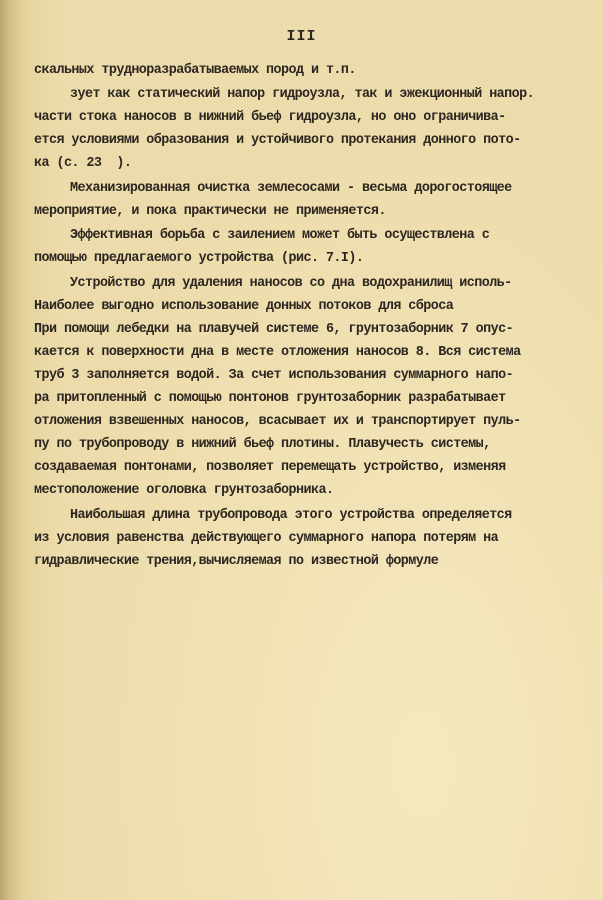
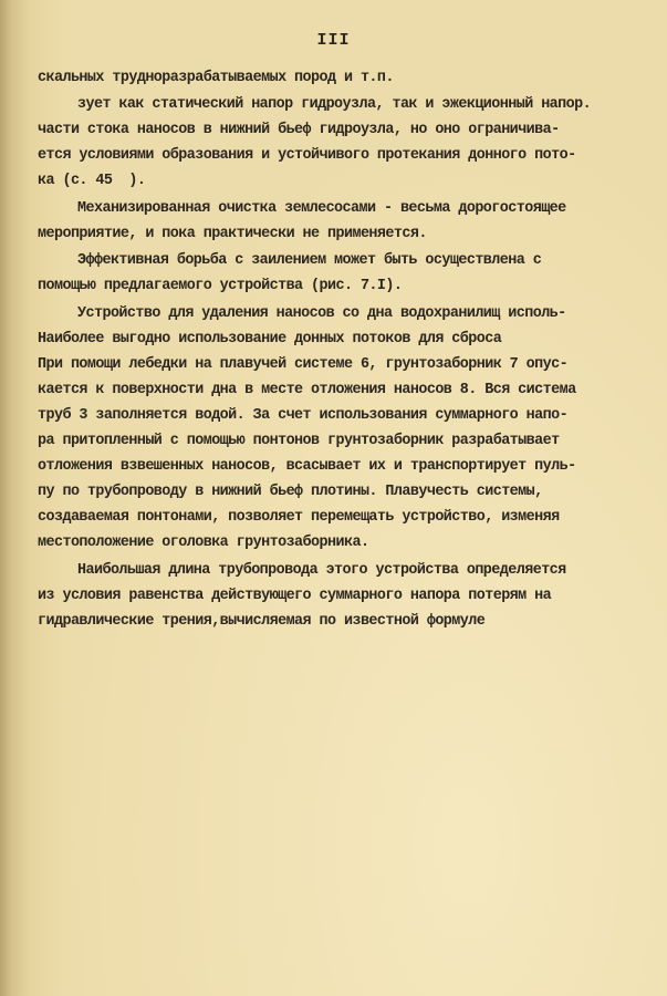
  III
  скальных трудноразрабатываемых пород и т.п.
  зует как статический напор гидроузла, так и эжекционный напор.
  части стока наносов в нижний бьеф гидроузла, но оно ограничива-
  ется условиями образования и устойчивого протекания донного пото-
- ка (с. 23 ).
+ ка (с. 45 ).
  Механизированная очистка землесосами - весьма дорогостоящее
  мероприятие, и пока практически не применяется.
  Эффективная борьба с заилением может быть осуществлена с
  помощью предлагаемого устройства (рис. 7.I).
  Устройство для удаления наносов со дна водохранилищ исполь-
  Наиболее выгодно использование донных потоков для сброса
  При помощи лебедки на плавучей системе 6, грунтозаборник 7 опус-
  кается к поверхности дна в месте отложения наносов 8. Вся система
  труб 3 заполняется водой. За счет использования суммарного напо-
  ра притопленный с помощью понтонов грунтозаборник разрабатывает
  отложения взвешенных наносов, всасывает их и транспортирует пуль-
  пу по трубопроводу в нижний бьеф плотины. Плавучесть системы,
  создаваемая понтонами, позволяет перемещать устройство, изменяя
  местоположение оголовка грунтозаборника.
  Наибольшая длина трубопровода этого устройства определяется
  из условия равенства действующего суммарного напора потерям на
  гидравлические трения,вычисляемая по известной формуле
